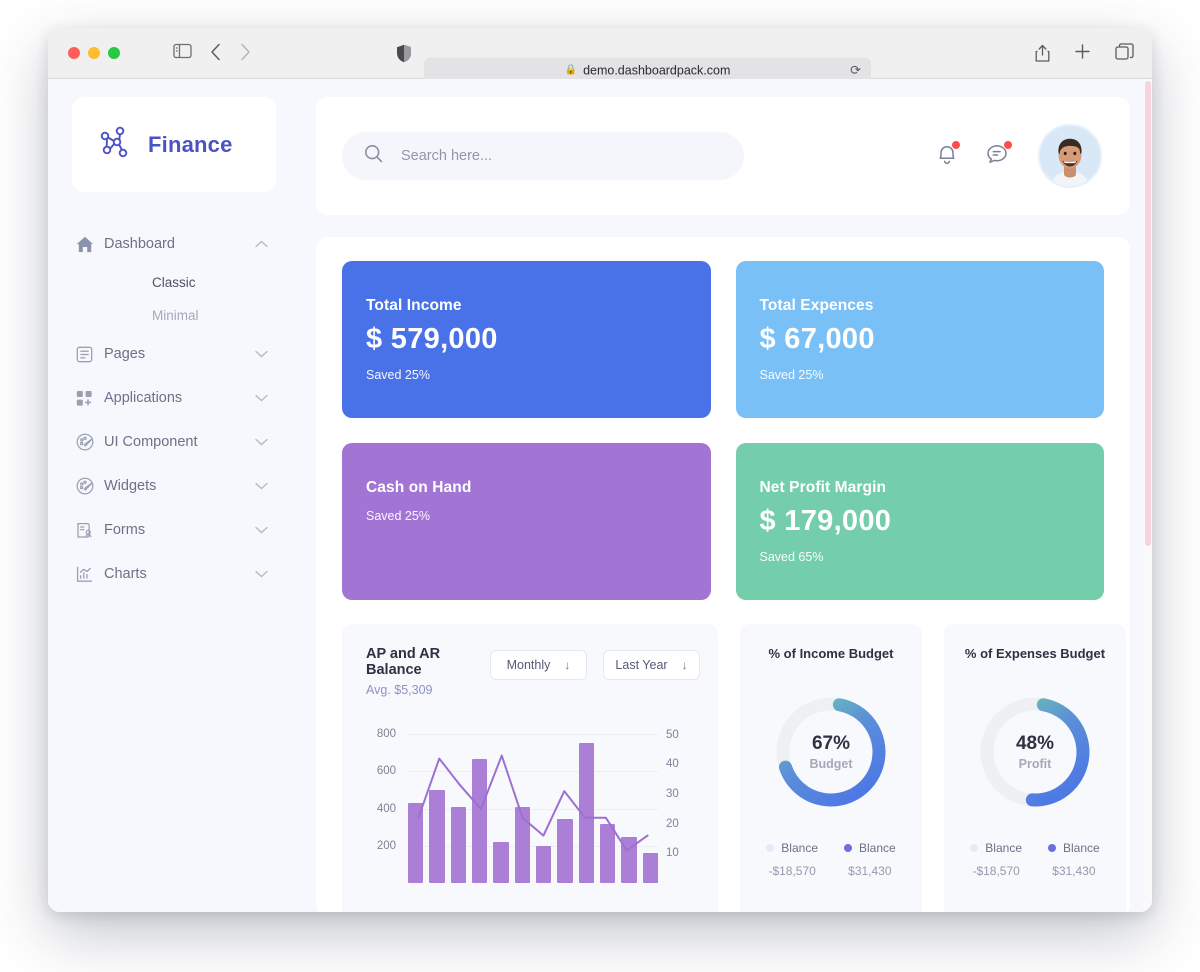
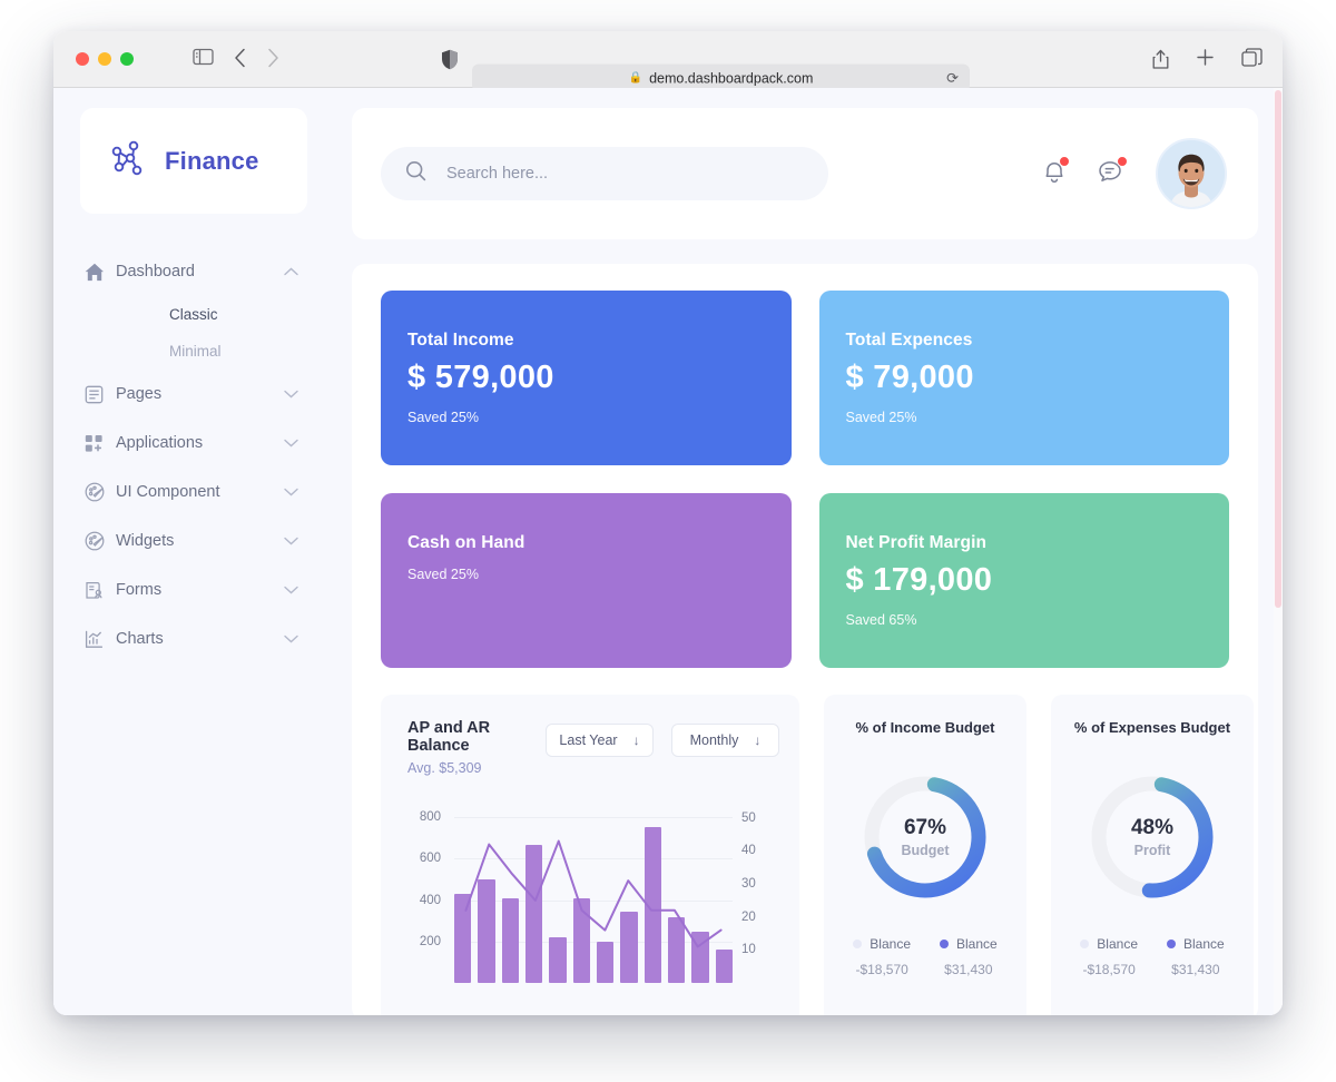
  🔒
  demo.dashboardpack.com
  ⟳
  Finance
  Dashboard
  Classic
  Minimal
  Pages
  Applications
  UI Component
  Widgets
  Forms
  Charts
  Search here...
  Total Income
  $ 579,000
  Saved 25%
  Total Expences
- $ 67,000
+ $ 79,000
  Saved 25%
  Cash on Hand
  Saved 25%
  Net Profit Margin
  $ 179,000
  Saved 65%
  AP and AR Balance
  Avg. $5,309
- Monthly
+ Last Year
  ↓
- Last Year
+ Monthly
  ↓
  200
  400
  600
  800
  10
  20
  30
  40
  50
  % of Income Budget
  67%
  Budget
  Blance
  -$18,570
  Blance
  $31,430
  % of Expenses Budget
  48%
  Profit
  Blance
  -$18,570
  Blance
  $31,430
